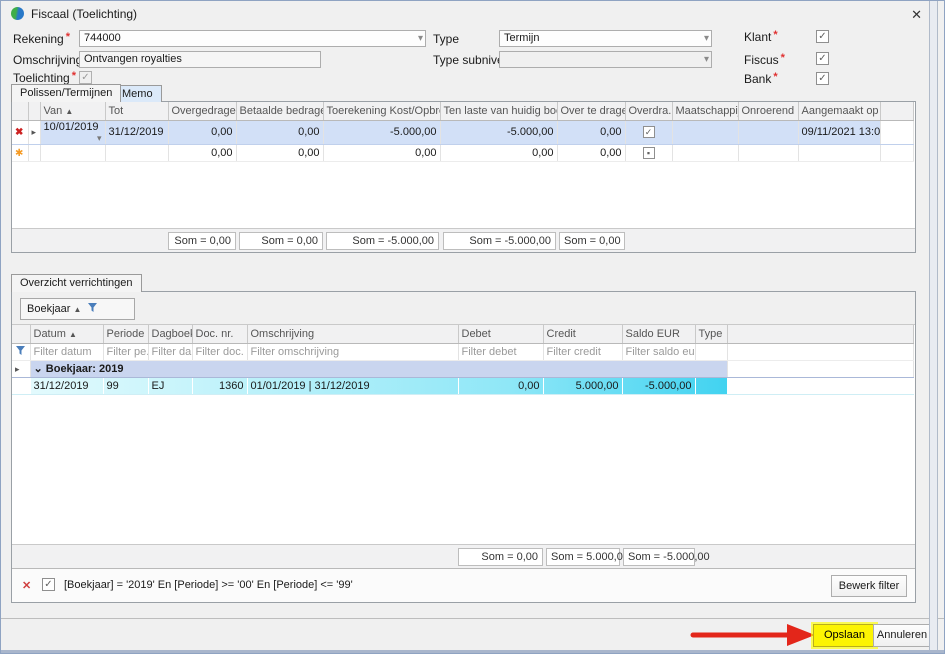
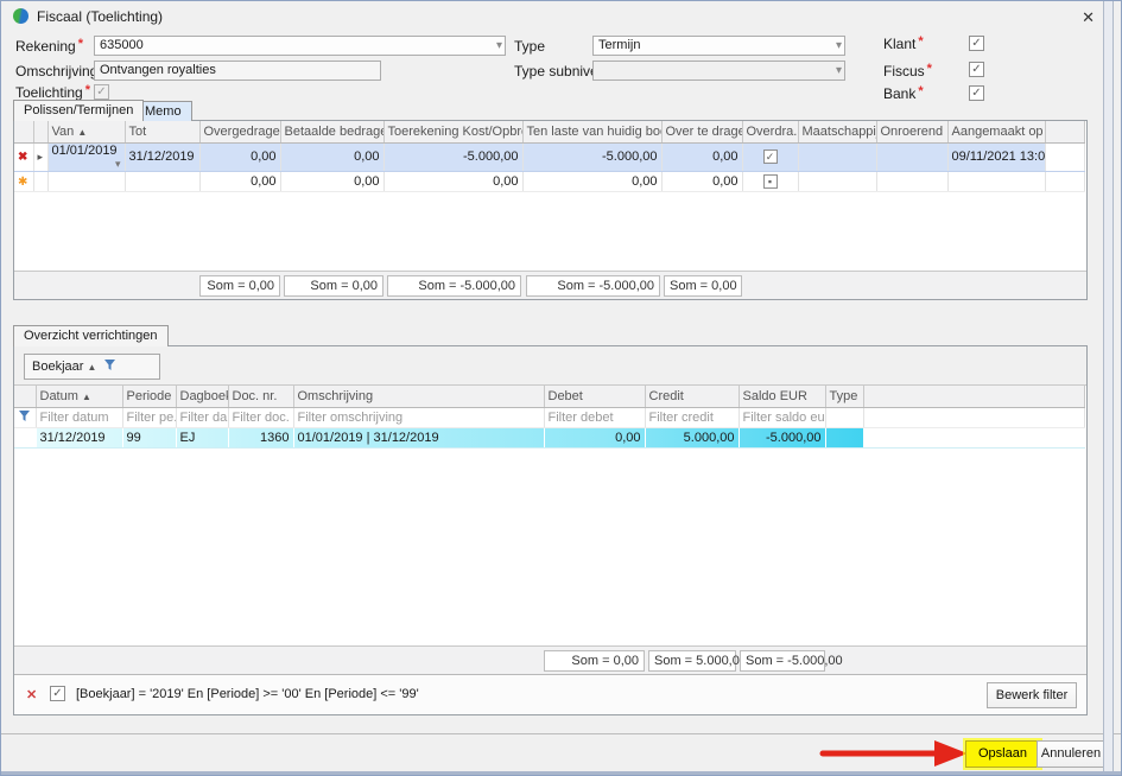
  Fiscaal (Toelichting)
  ✕
  Rekening *
- 744000
+ 635000
  ▾
  Type
  Termijn
  ▾
  Klant *
  ✓
  Omschrijvin
  Ontvangen royalties
  Type subniv
  ▾
  Fiscus *
  ✓
  Toelichting *
  ✓
  Bank *
  ✓
  Polissen/Termijnen
  Memo
  		Van ▲	Tot	Overgedrage	Betaalde bedrag	Toerekening Kost/Opbr	Ten laste van huidig bo	Over te drag	Overdra.	Maatschappi	Onroerend	Aangemaakt op
- ✖	▸	10/01/2019▾	31/12/2019	0,00	0,00	-5.000,00	-5.000,00	0,00	✓			09/11/2021 13:0
+ ✖	▸	01/01/2019▾	31/12/2019	0,00	0,00	-5.000,00	-5.000,00	0,00	✓			09/11/2021 13:0
  ✱				0,00	0,00	0,00	0,00	0,00	▪
  Som = 0,00
  Som = 0,00
  Som = -5.000,00
  Som = -5.000,00
  Som = 0,00
  Overzicht verrichtingen
  Boekjaar ▲
  	Datum ▲	Periode	Dagboe	Doc. nr.	Omschrijving	Debet	Credit	Saldo EUR	Type
  	Filter datum	Filter pe	Filter da	Filter doc.	Filter omschrijving	Filter debet	Filter credit	Filter saldo eu
- ▸	⌄ Boekjaar: 2019
  	31/12/2019	99	EJ	1360	01/01/2019 | 31/12/2019	0,00	5.000,00	-5.000,00
  Som = 0,00
  Som = 5.000,0
  Som = -5.000,00
  ✕
  ✓
  [Boekjaar] = '2019' En [Periode] >= '00' En [Periode] <= '99'
  Bewerk filter
  Opslaan
  Annuleren
